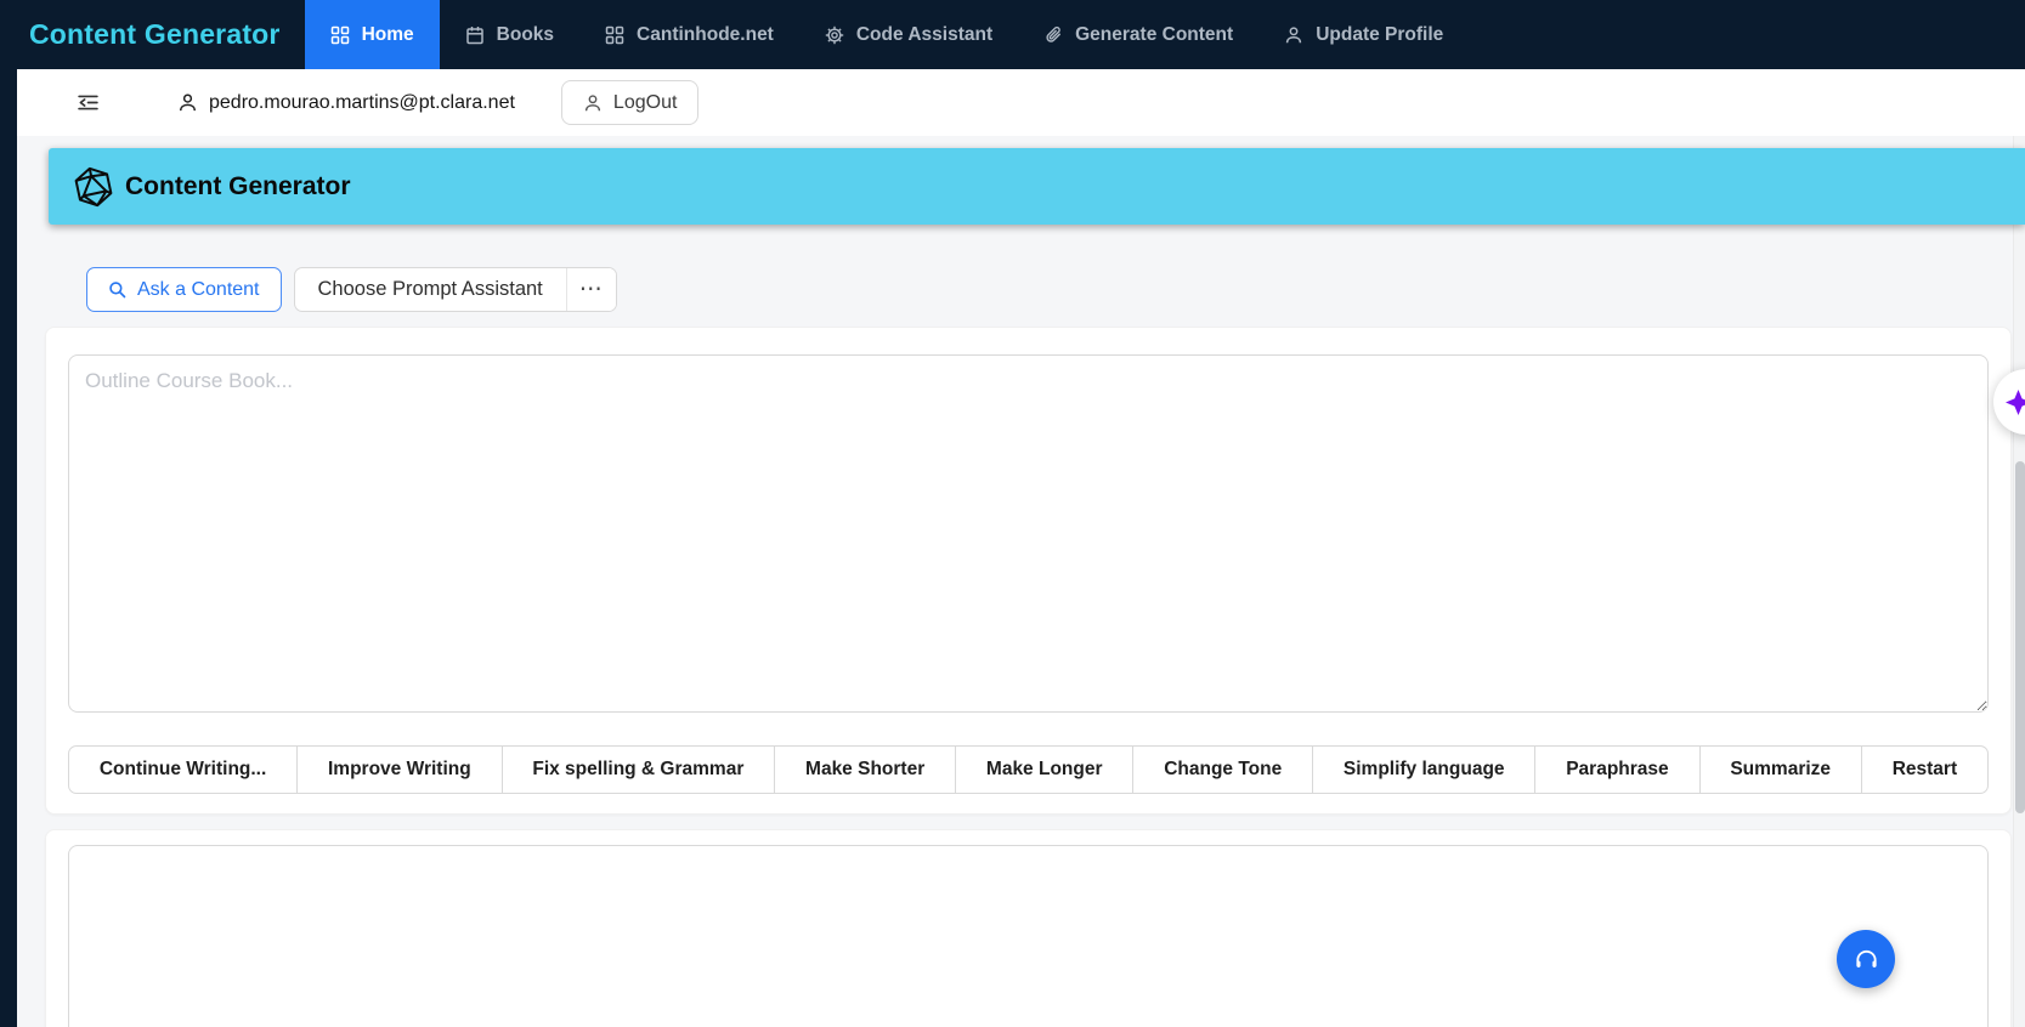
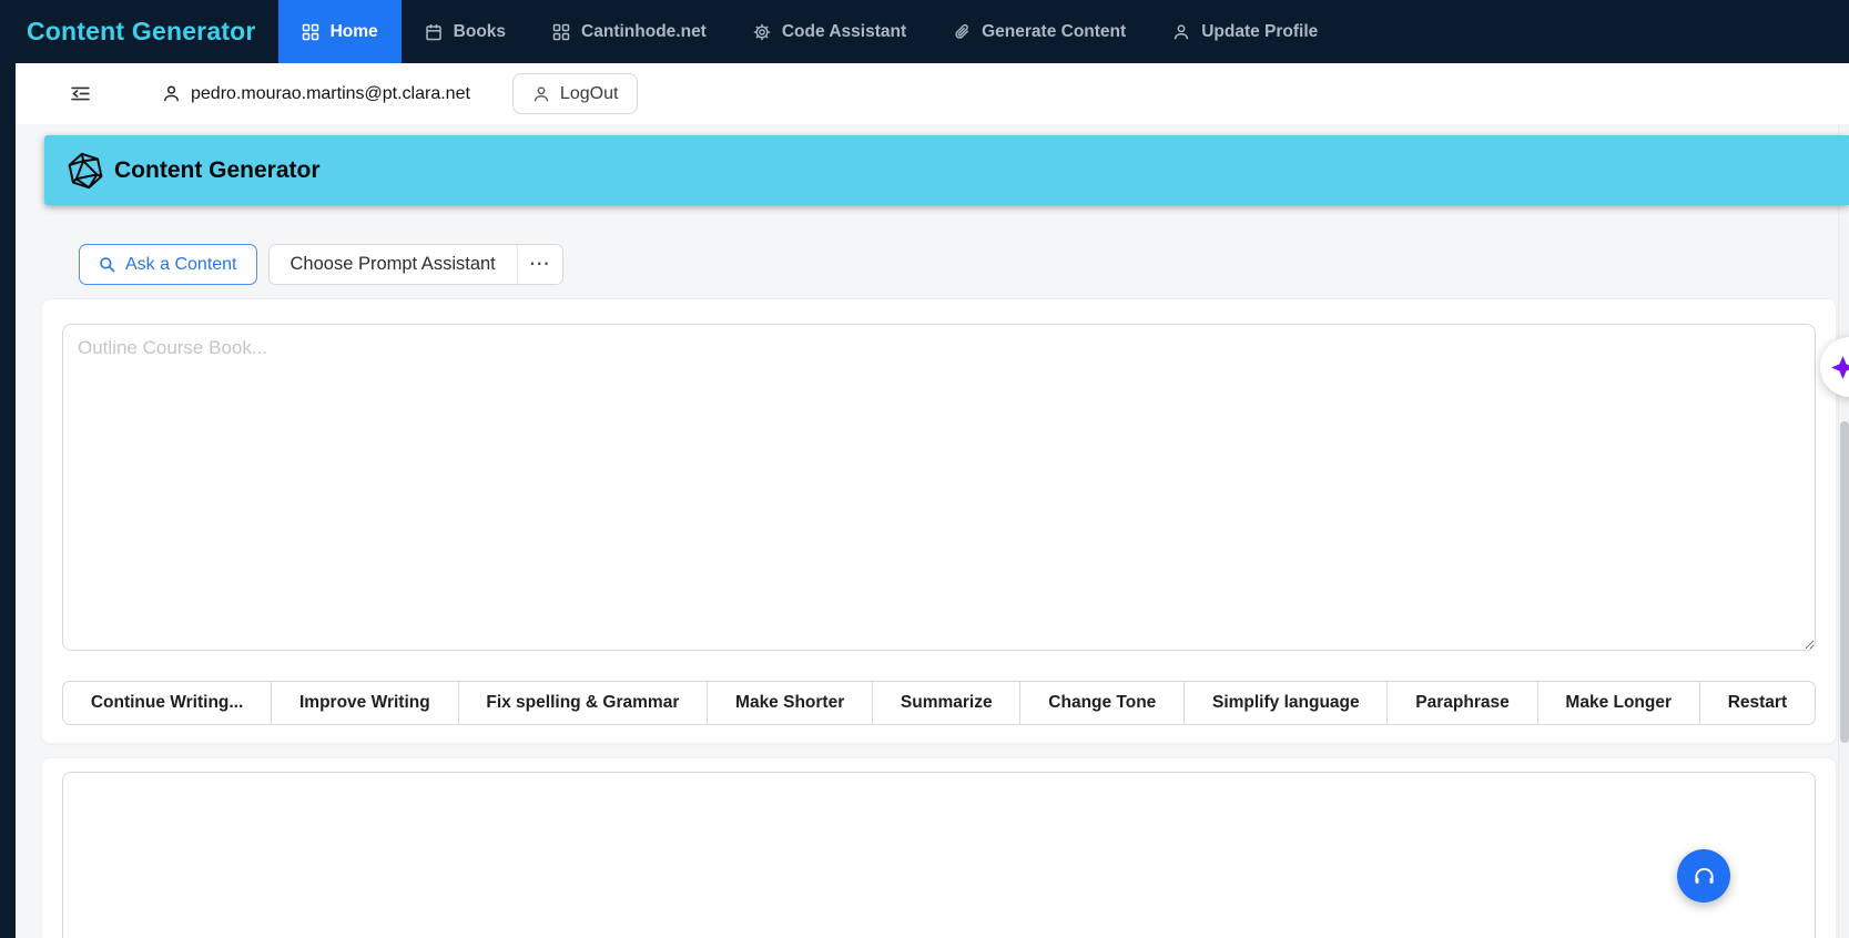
  Content Generator
  Home
  Books
  Cantinhode.net
  Code Assistant
  Generate Content
  Update Profile
  pedro.mourao.martins@pt.clara.net
  LogOut
  Content Generator
  Ask a Content
  Choose Prompt Assistant
  ⋯
  Outline Course Book...
  Continue Writing...
  Improve Writing
  Fix spelling & Grammar
  Make Shorter
- Make Longer
+ Summarize
  Change Tone
  Simplify language
  Paraphrase
- Summarize
+ Make Longer
  Restart
